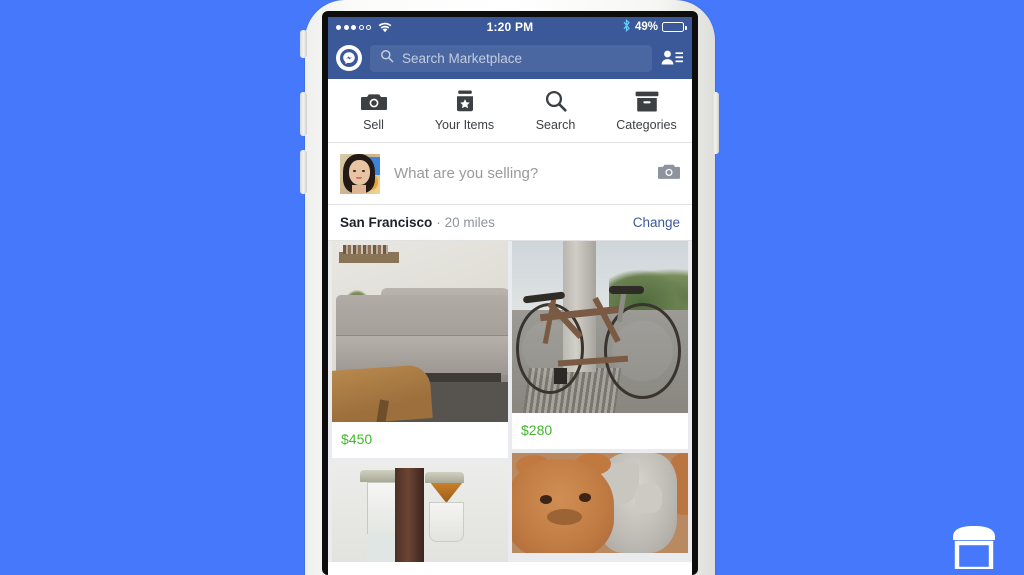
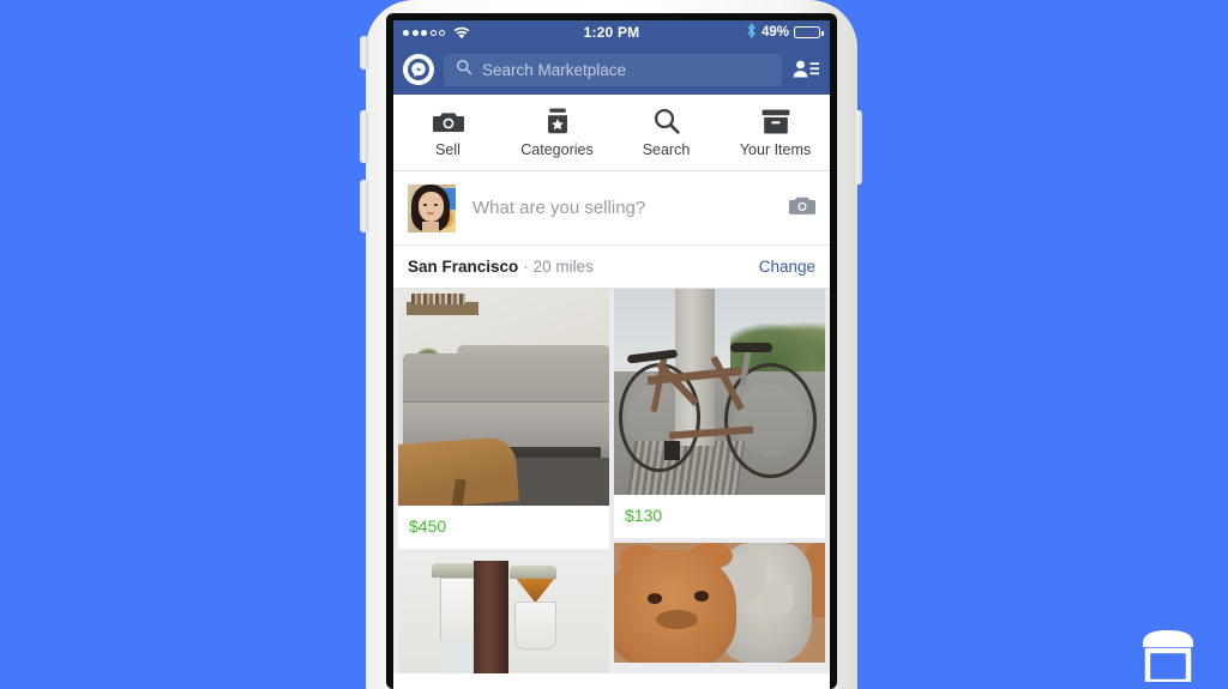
  1:20 PM
  49%
  Search Marketplace
  Sell
- Your Items
+ Categories
  Search
- Categories
+ Your Items
  What are you selling?
  San Francisco
  · 20 miles
  Change
  $450
- $280
+ $130
